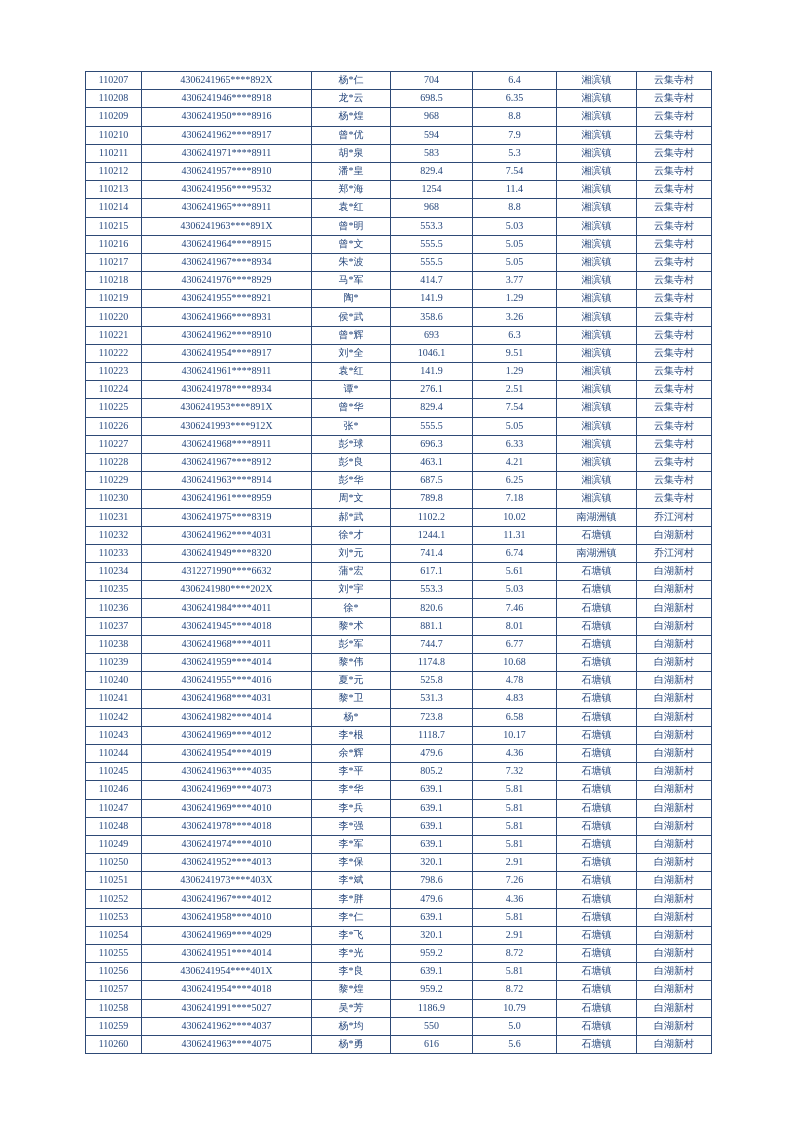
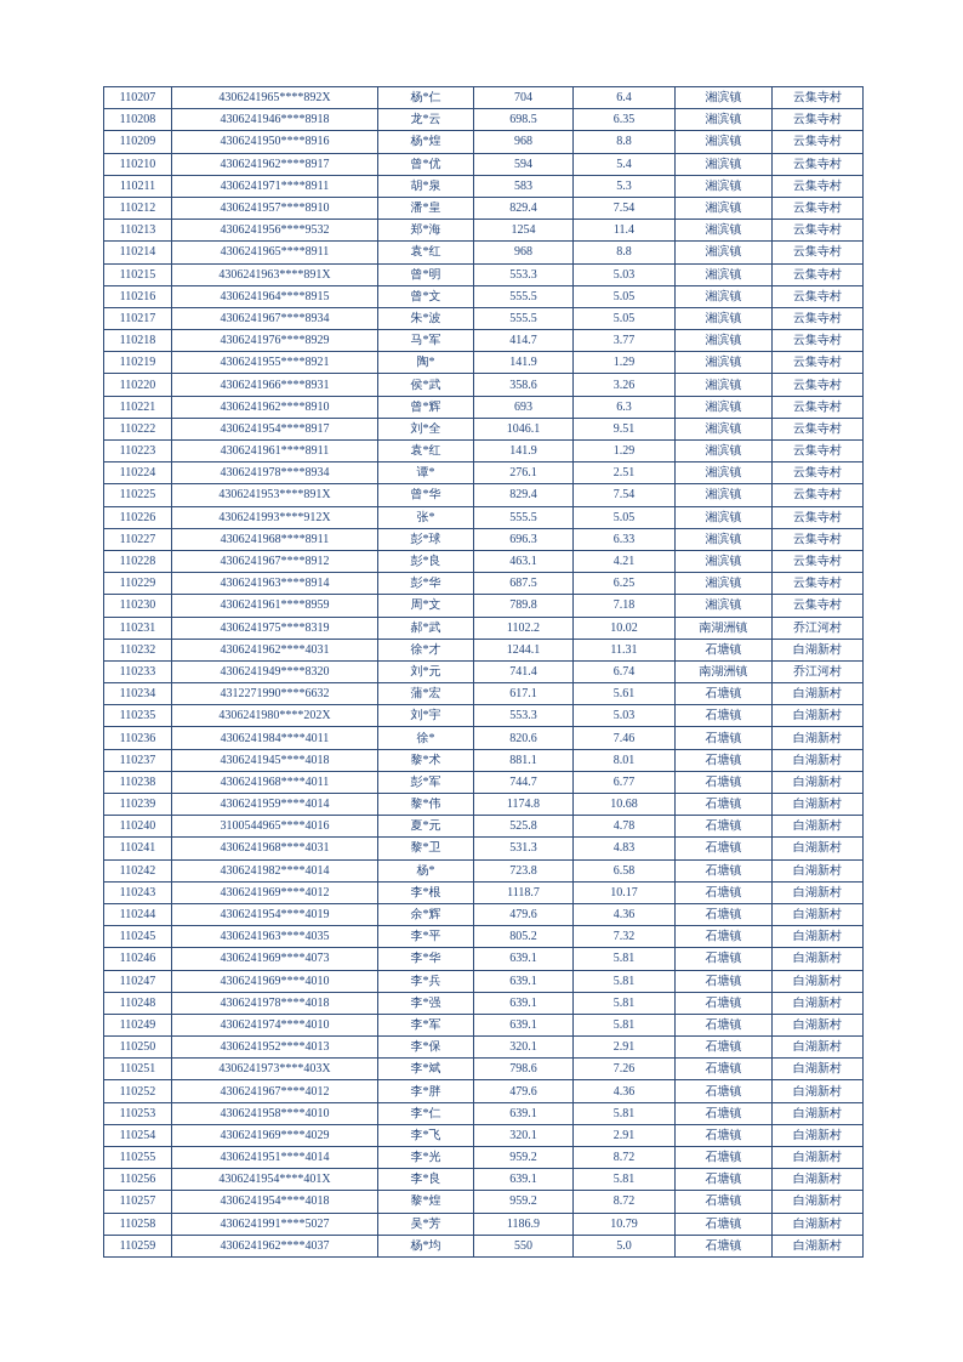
  110207	4306241965****892X	杨*仁	704	6.4	湘滨镇	云集寺村
  110208	4306241946****8918	龙*云	698.5	6.35	湘滨镇	云集寺村
  110209	4306241950****8916	杨*煌	968	8.8	湘滨镇	云集寺村
- 110210	4306241962****8917	曾*优	594	7.9	湘滨镇	云集寺村
+ 110210	4306241962****8917	曾*优	594	5.4	湘滨镇	云集寺村
  110211	4306241971****8911	胡*泉	583	5.3	湘滨镇	云集寺村
  110212	4306241957****8910	潘*皇	829.4	7.54	湘滨镇	云集寺村
  110213	4306241956****9532	郑*海	1254	11.4	湘滨镇	云集寺村
  110214	4306241965****8911	袁*红	968	8.8	湘滨镇	云集寺村
  110215	4306241963****891X	曾*明	553.3	5.03	湘滨镇	云集寺村
  110216	4306241964****8915	曾*文	555.5	5.05	湘滨镇	云集寺村
  110217	4306241967****8934	朱*波	555.5	5.05	湘滨镇	云集寺村
  110218	4306241976****8929	马*军	414.7	3.77	湘滨镇	云集寺村
  110219	4306241955****8921	陶*	141.9	1.29	湘滨镇	云集寺村
  110220	4306241966****8931	侯*武	358.6	3.26	湘滨镇	云集寺村
  110221	4306241962****8910	曾*辉	693	6.3	湘滨镇	云集寺村
  110222	4306241954****8917	刘*全	1046.1	9.51	湘滨镇	云集寺村
  110223	4306241961****8911	袁*红	141.9	1.29	湘滨镇	云集寺村
  110224	4306241978****8934	谭*	276.1	2.51	湘滨镇	云集寺村
  110225	4306241953****891X	曾*华	829.4	7.54	湘滨镇	云集寺村
  110226	4306241993****912X	张*	555.5	5.05	湘滨镇	云集寺村
  110227	4306241968****8911	彭*球	696.3	6.33	湘滨镇	云集寺村
  110228	4306241967****8912	彭*良	463.1	4.21	湘滨镇	云集寺村
  110229	4306241963****8914	彭*华	687.5	6.25	湘滨镇	云集寺村
  110230	4306241961****8959	周*文	789.8	7.18	湘滨镇	云集寺村
  110231	4306241975****8319	郝*武	1102.2	10.02	南湖洲镇	乔江河村
  110232	4306241962****4031	徐*才	1244.1	11.31	石塘镇	白湖新村
  110233	4306241949****8320	刘*元	741.4	6.74	南湖洲镇	乔江河村
  110234	4312271990****6632	蒲*宏	617.1	5.61	石塘镇	白湖新村
  110235	4306241980****202X	刘*宇	553.3	5.03	石塘镇	白湖新村
  110236	4306241984****4011	徐*	820.6	7.46	石塘镇	白湖新村
  110237	4306241945****4018	黎*术	881.1	8.01	石塘镇	白湖新村
  110238	4306241968****4011	彭*军	744.7	6.77	石塘镇	白湖新村
  110239	4306241959****4014	黎*伟	1174.8	10.68	石塘镇	白湖新村
- 110240	4306241955****4016	夏*元	525.8	4.78	石塘镇	白湖新村
+ 110240	3100544965****4016	夏*元	525.8	4.78	石塘镇	白湖新村
  110241	4306241968****4031	黎*卫	531.3	4.83	石塘镇	白湖新村
  110242	4306241982****4014	杨*	723.8	6.58	石塘镇	白湖新村
  110243	4306241969****4012	李*根	1118.7	10.17	石塘镇	白湖新村
  110244	4306241954****4019	余*辉	479.6	4.36	石塘镇	白湖新村
  110245	4306241963****4035	李*平	805.2	7.32	石塘镇	白湖新村
  110246	4306241969****4073	李*华	639.1	5.81	石塘镇	白湖新村
  110247	4306241969****4010	李*兵	639.1	5.81	石塘镇	白湖新村
  110248	4306241978****4018	李*强	639.1	5.81	石塘镇	白湖新村
  110249	4306241974****4010	李*军	639.1	5.81	石塘镇	白湖新村
  110250	4306241952****4013	李*保	320.1	2.91	石塘镇	白湖新村
  110251	4306241973****403X	李*斌	798.6	7.26	石塘镇	白湖新村
  110252	4306241967****4012	李*胖	479.6	4.36	石塘镇	白湖新村
  110253	4306241958****4010	李*仁	639.1	5.81	石塘镇	白湖新村
  110254	4306241969****4029	李*飞	320.1	2.91	石塘镇	白湖新村
  110255	4306241951****4014	李*光	959.2	8.72	石塘镇	白湖新村
  110256	4306241954****401X	李*良	639.1	5.81	石塘镇	白湖新村
  110257	4306241954****4018	黎*煌	959.2	8.72	石塘镇	白湖新村
  110258	4306241991****5027	吴*芳	1186.9	10.79	石塘镇	白湖新村
  110259	4306241962****4037	杨*均	550	5.0	石塘镇	白湖新村
- 110260	4306241963****4075	杨*勇	616	5.6	石塘镇	白湖新村
